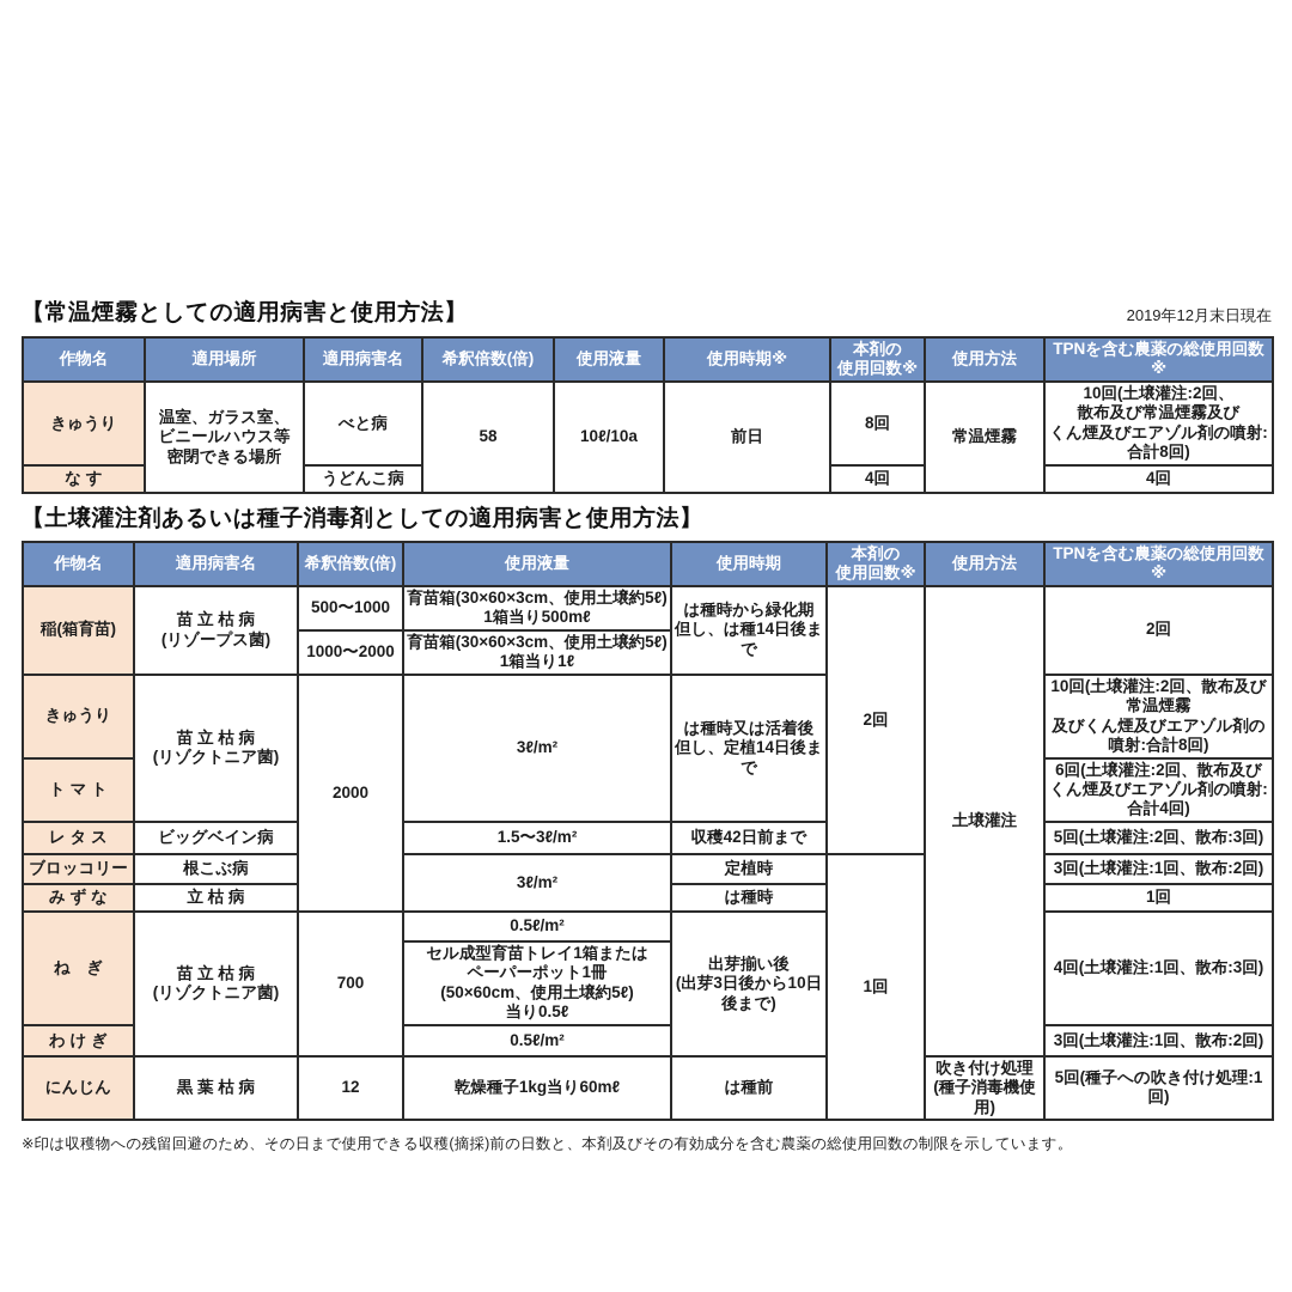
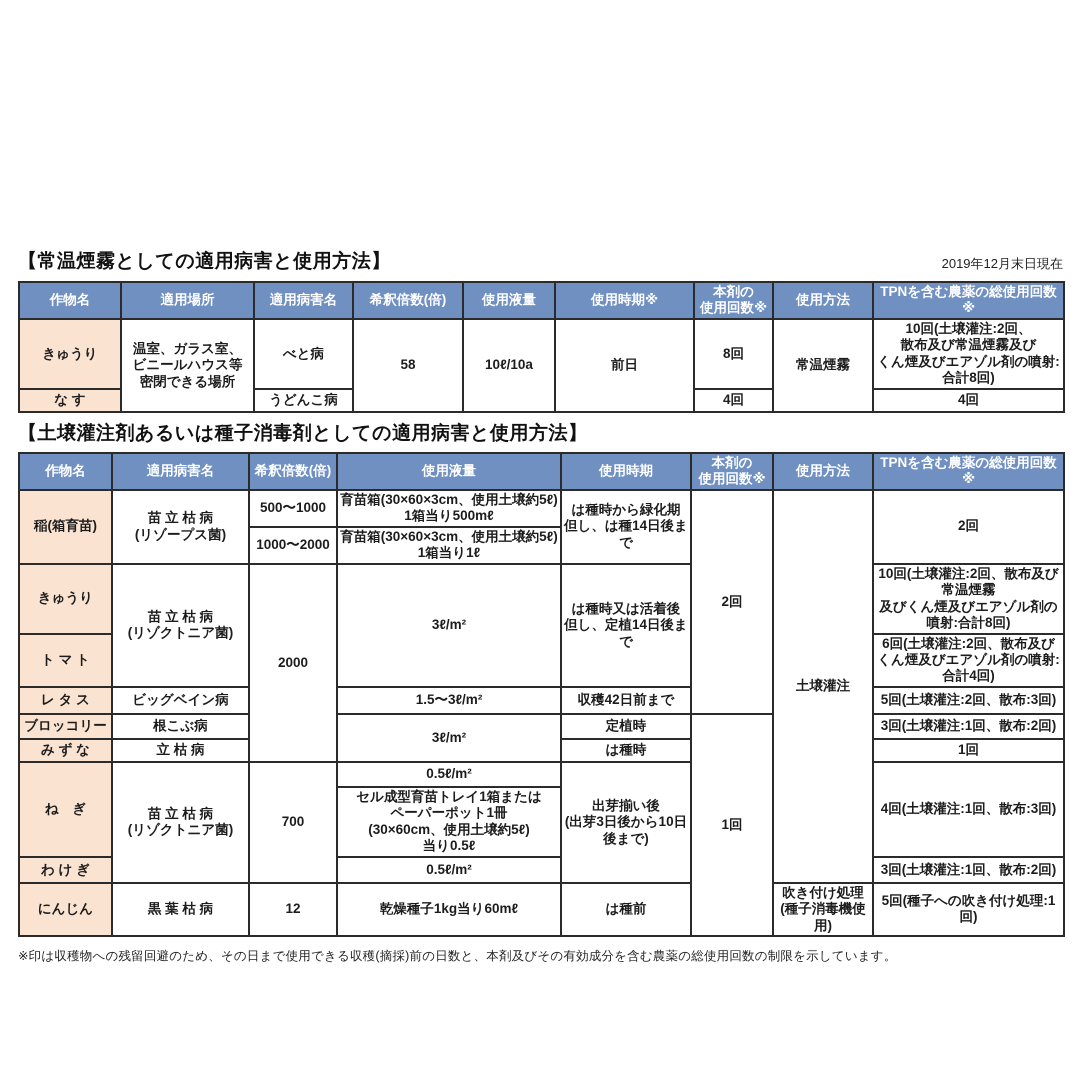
  【常温煙霧としての適用病害と使用方法】
  2019年12月末日現在
  作物名	適用場所	適用病害名	希釈倍数(倍)	使用液量	使用時期※	本剤の 使用回数※	使用方法	TPNを含む農薬の総使用回数※
  きゅうり	温室、ガラス室、 ビニールハウス等 密閉できる場所	べと病	58	10ℓ/10a	前日	8回	常温煙霧	10回(土壌灌注:2回、 散布及び常温煙霧及び くん煙及びエアゾル剤の噴射: 合計8回)
  な す	うどんこ病	4回	4回
  【土壌灌注剤あるいは種子消毒剤としての適用病害と使用方法】
  作物名	適用病害名	希釈倍数(倍)	使用液量	使用時期	本剤の 使用回数※	使用方法	TPNを含む農薬の総使用回数※
  稲(箱育苗)	苗 立 枯 病 (リゾープス菌)	500〜1000	育苗箱(30×60×3cm、使用土壌約5ℓ) 1箱当り500mℓ	は種時から緑化期 但し、は種14日後まで	2回	土壌灌注	2回
  1000〜2000	育苗箱(30×60×3cm、使用土壌約5ℓ) 1箱当り1ℓ
  きゅうり	苗 立 枯 病 (リゾクトニア菌)	2000	3ℓ/m²	は種時又は活着後 但し、定植14日後まで	10回(土壌灌注:2回、散布及び常温煙霧 及びくん煙及びエアゾル剤の噴射:合計8回)
  ト マ ト	6回(土壌灌注:2回、散布及び くん煙及びエアゾル剤の噴射:合計4回)
  レ タ ス	ビッグベイン病	1.5〜3ℓ/m²	収穫42日前まで	5回(土壌灌注:2回、散布:3回)
  ブロッコリー	根こぶ病	3ℓ/m²	定植時	1回	3回(土壌灌注:1回、散布:2回)
  み ず な	立 枯 病	は種時	1回
  ね ぎ	苗 立 枯 病 (リゾクトニア菌)	700	0.5ℓ/m²	出芽揃い後 (出芽3日後から10日後まで)	4回(土壌灌注:1回、散布:3回)
- セル成型育苗トレイ1箱または ペーパーポット1冊 (50×60cm、使用土壌約5ℓ) 当り0.5ℓ
+ セル成型育苗トレイ1箱または ペーパーポット1冊 (30×60cm、使用土壌約5ℓ) 当り0.5ℓ
  わ け ぎ	0.5ℓ/m²	3回(土壌灌注:1回、散布:2回)
  にんじん	黒 葉 枯 病	12	乾燥種子1kg当り60mℓ	は種前	吹き付け処理 (種子消毒機使用)	5回(種子への吹き付け処理:1回)
  ※印は収穫物への残留回避のため、その日まで使用できる収穫(摘採)前の日数と、本剤及びその有効成分を含む農薬の総使用回数の制限を示しています。
